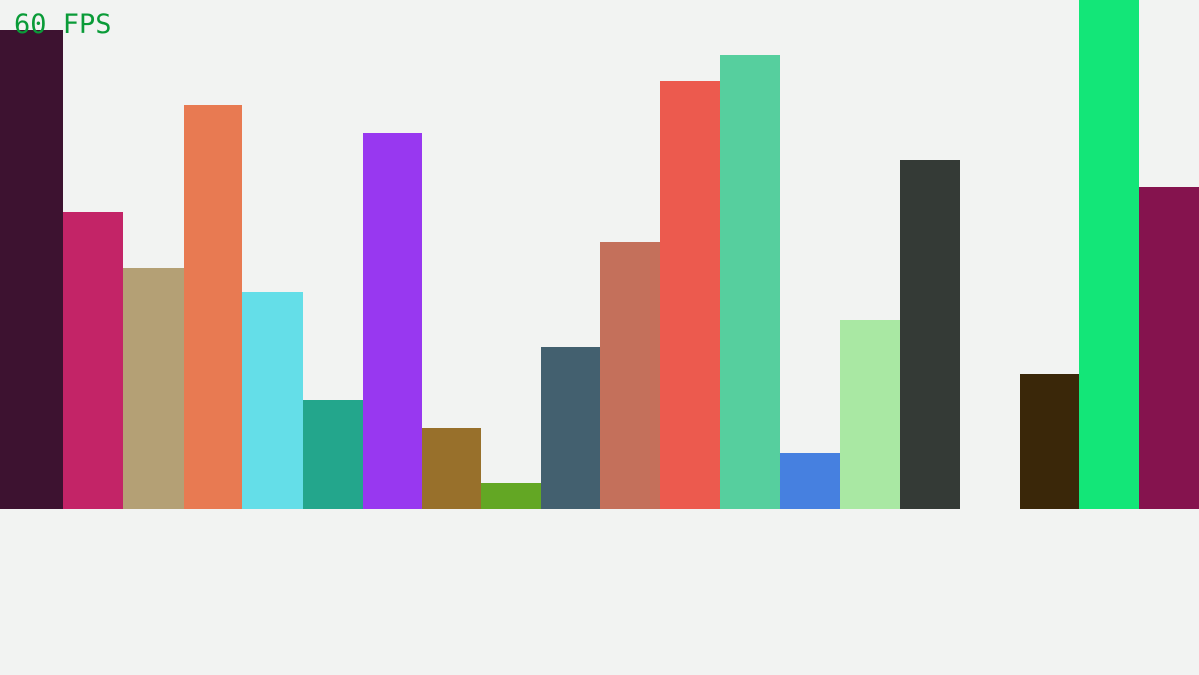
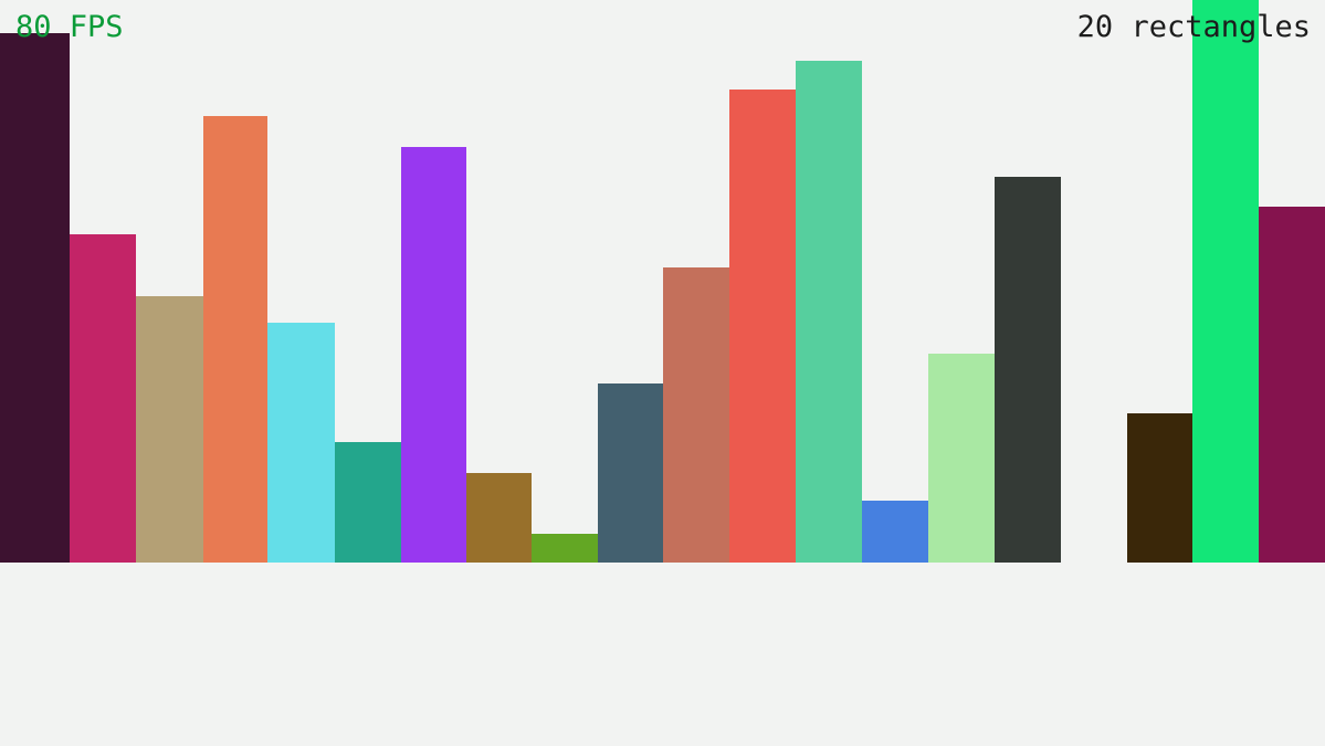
- 60 FPS
+ 80 FPS
+ 20 rectangles
